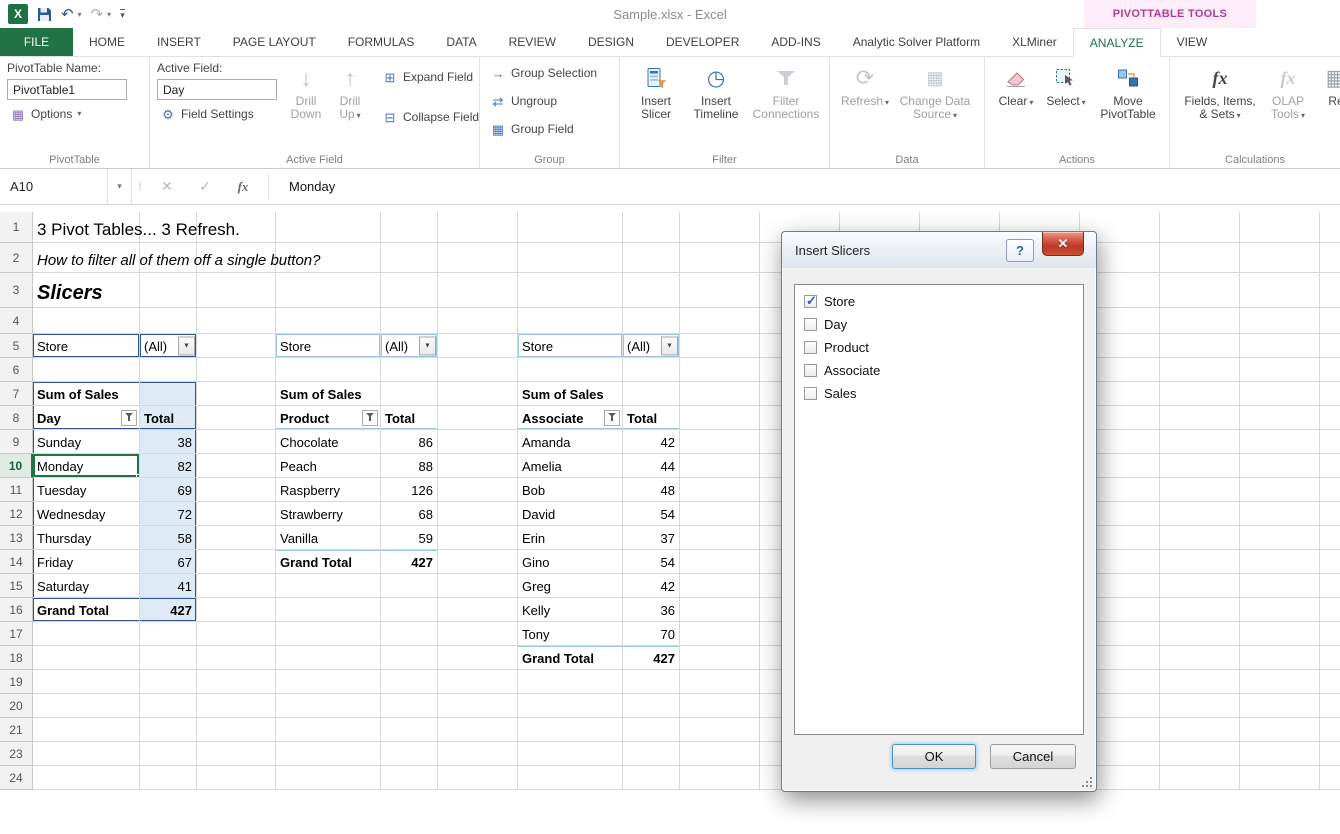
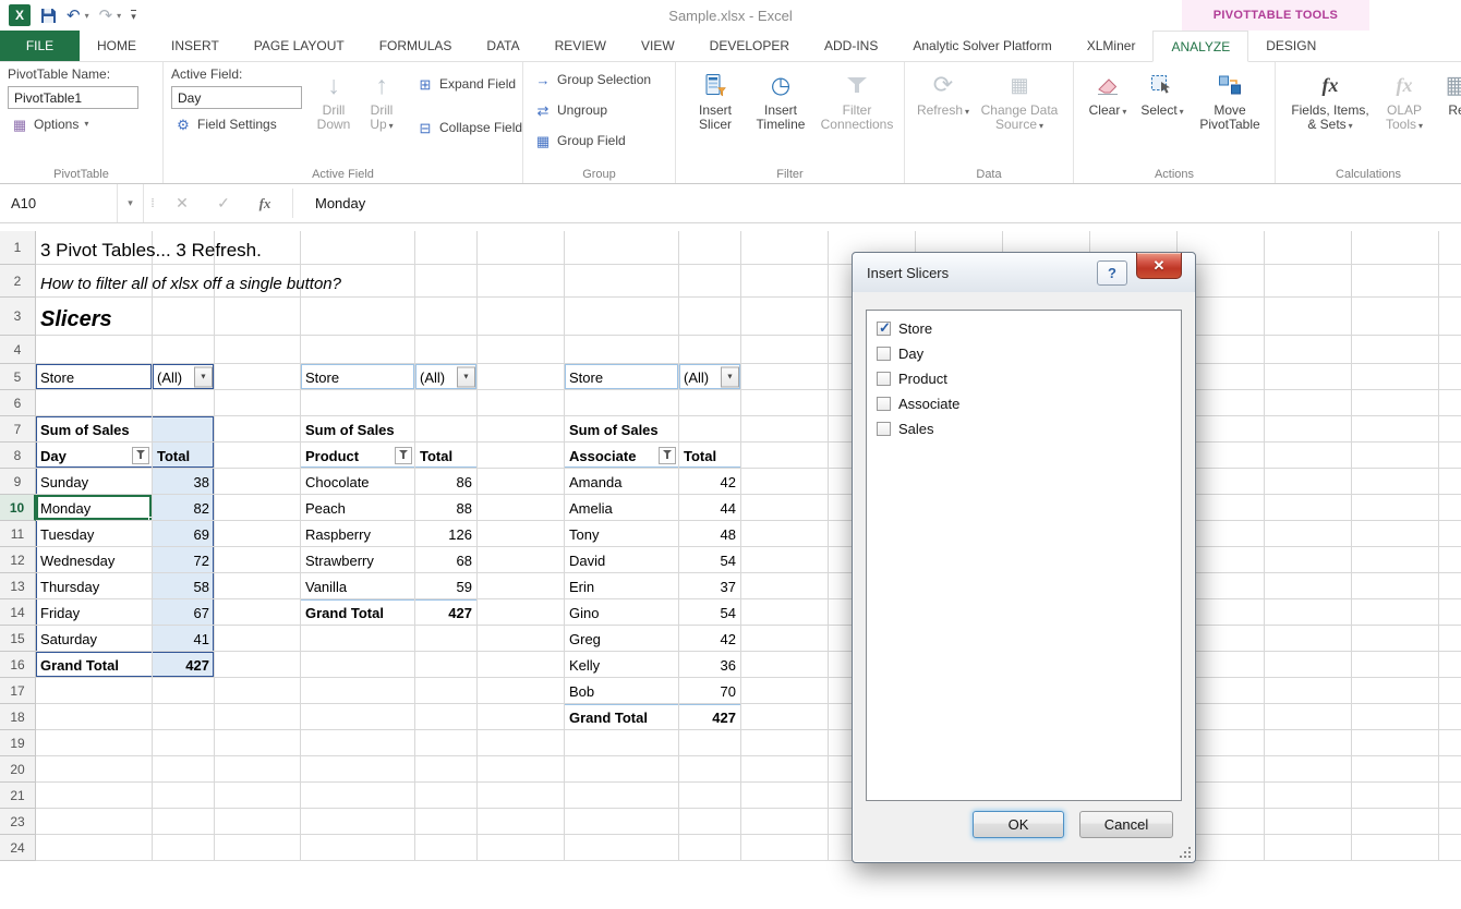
  X
  ↶
  ▾
  ↷
  ▾
  ▾
  Sample.xlsx - Excel
  PIVOTTABLE TOOLS
  FILE
  HOME
  INSERT
  PAGE LAYOUT
  FORMULAS
  DATA
  REVIEW
- DESIGN
+ VIEW
  DEVELOPER
  ADD-INS
  Analytic Solver Platform
  XLMiner
  ANALYZE
- VIEW
+ DESIGN
  PivotTable Name:
  PivotTable1
  ▦
  Options
  ▾
  PivotTable
  Active Field:
  Day
  ⚙
  Field Settings
  ↓
  Drill Down
  ↑
  Drill Up ▾
  ⊞
  Expand Field
  ⊟
  Collapse Field
  Active Field
  →
  Group Selection
  ⇄
  Ungroup
  ▦
  Group Field
  Group
  Insert Slicer
  ◷
  Insert Timeline
  Filter Connections
  Filter
  ⟳
  Refresh ▾
  ▦
  Change Data Source ▾
  Data
  Clear ▾
  Select ▾
  Move PivotTable
  Actions
  fx
  Fields, Items, & Sets ▾
  fx
  OLAP Tools ▾
  ▦
  Calculations
  A10
  ▾
  ⁞
  ✕
  ✓
  fx
  Monday
  1
  3 Pivot Tables... 3 Refresh.
  2
- How to filter all of them off a single button?
+ How to filter all of xlsx off a single button?
  3
  Slicers
  4
  5
  Store
  (All)
  Store
  (All)
  Store
  (All)
  6
  7
  Sum of Sales
  Sum of Sales
  Sum of Sales
  8
  Day
  Total
  Product
  Total
  Associate
  Total
  9
  Sunday
  38
  Chocolate
  86
  Amanda
  42
  10
  Monday
  82
  Peach
  88
  Amelia
  44
  11
  Tuesday
  69
  Raspberry
  126
- Bob
+ Tony
  48
  12
  Wednesday
  72
  Strawberry
  68
  David
  54
  13
  Thursday
  58
  Vanilla
  59
  Erin
  37
  14
  Friday
  67
  Grand Total
  427
  Gino
  54
  15
  Saturday
  41
  Greg
  42
  16
  Grand Total
  427
  Kelly
  36
  17
- Tony
+ Bob
  70
  18
  Grand Total
  427
  19
  20
  21
  23
  24
  Insert Slicers
  ?
  ✕
  Store
  Day
  Product
  Associate
  Sales
  OK
  Cancel
